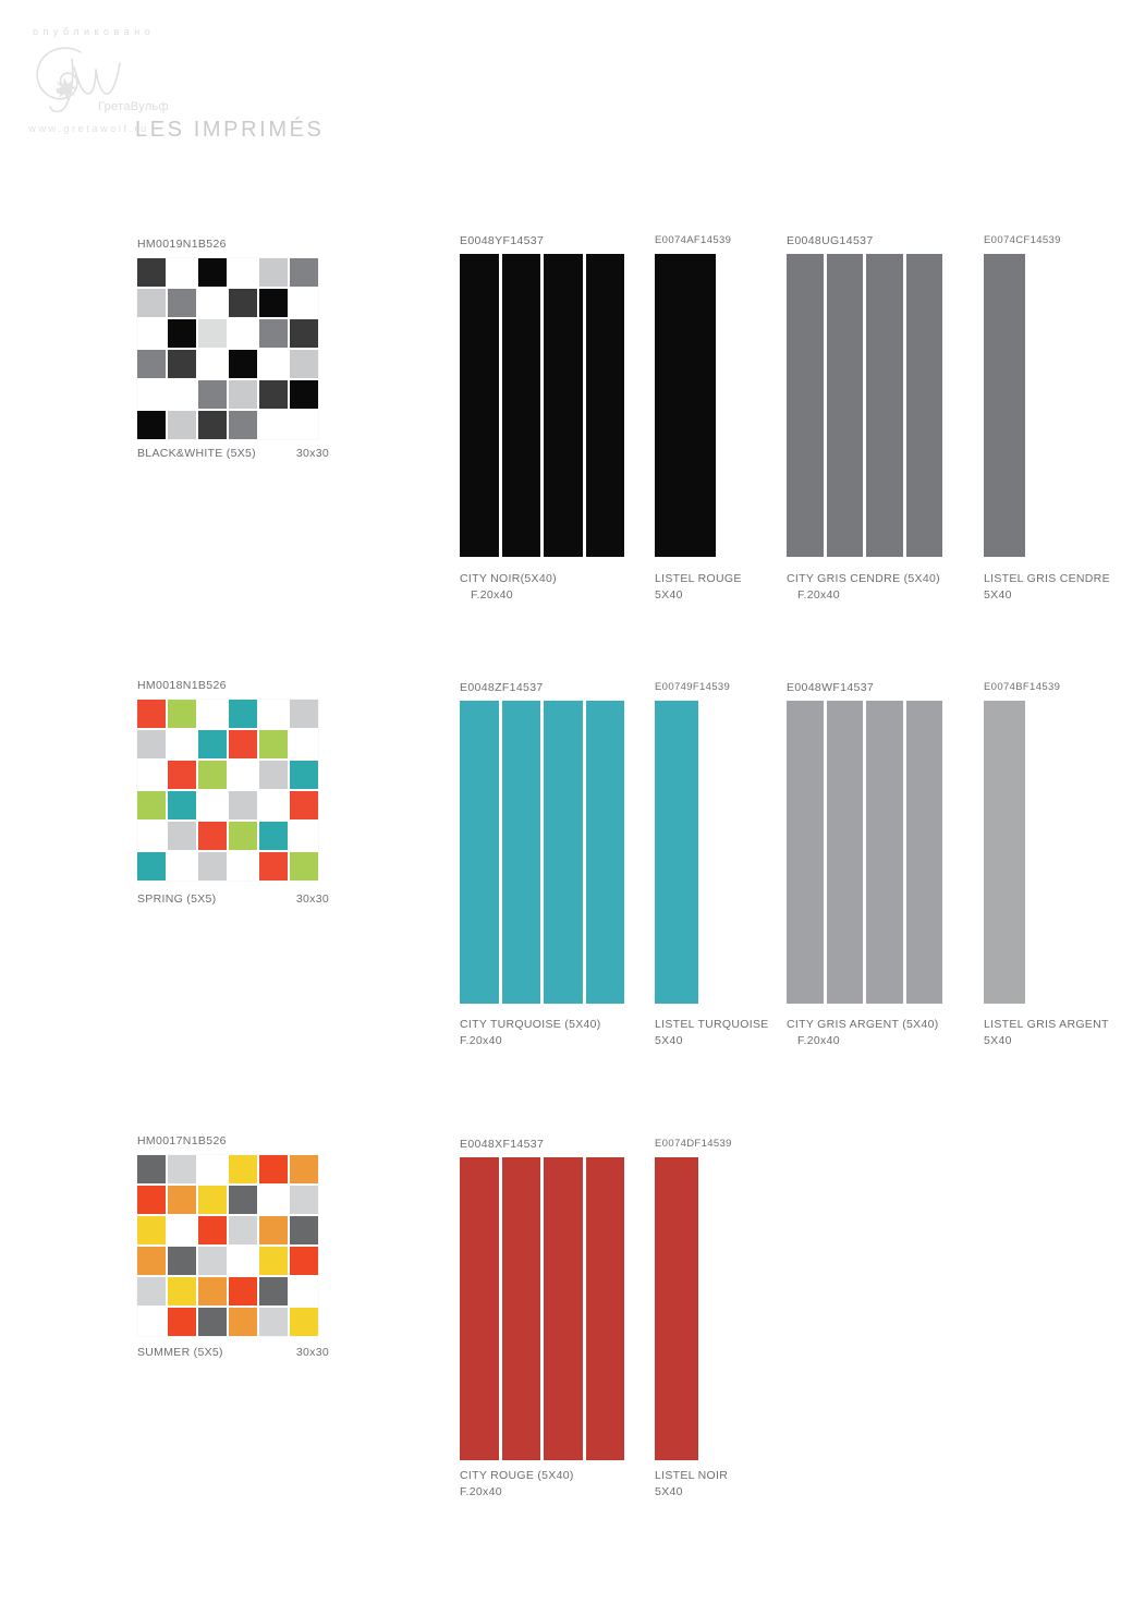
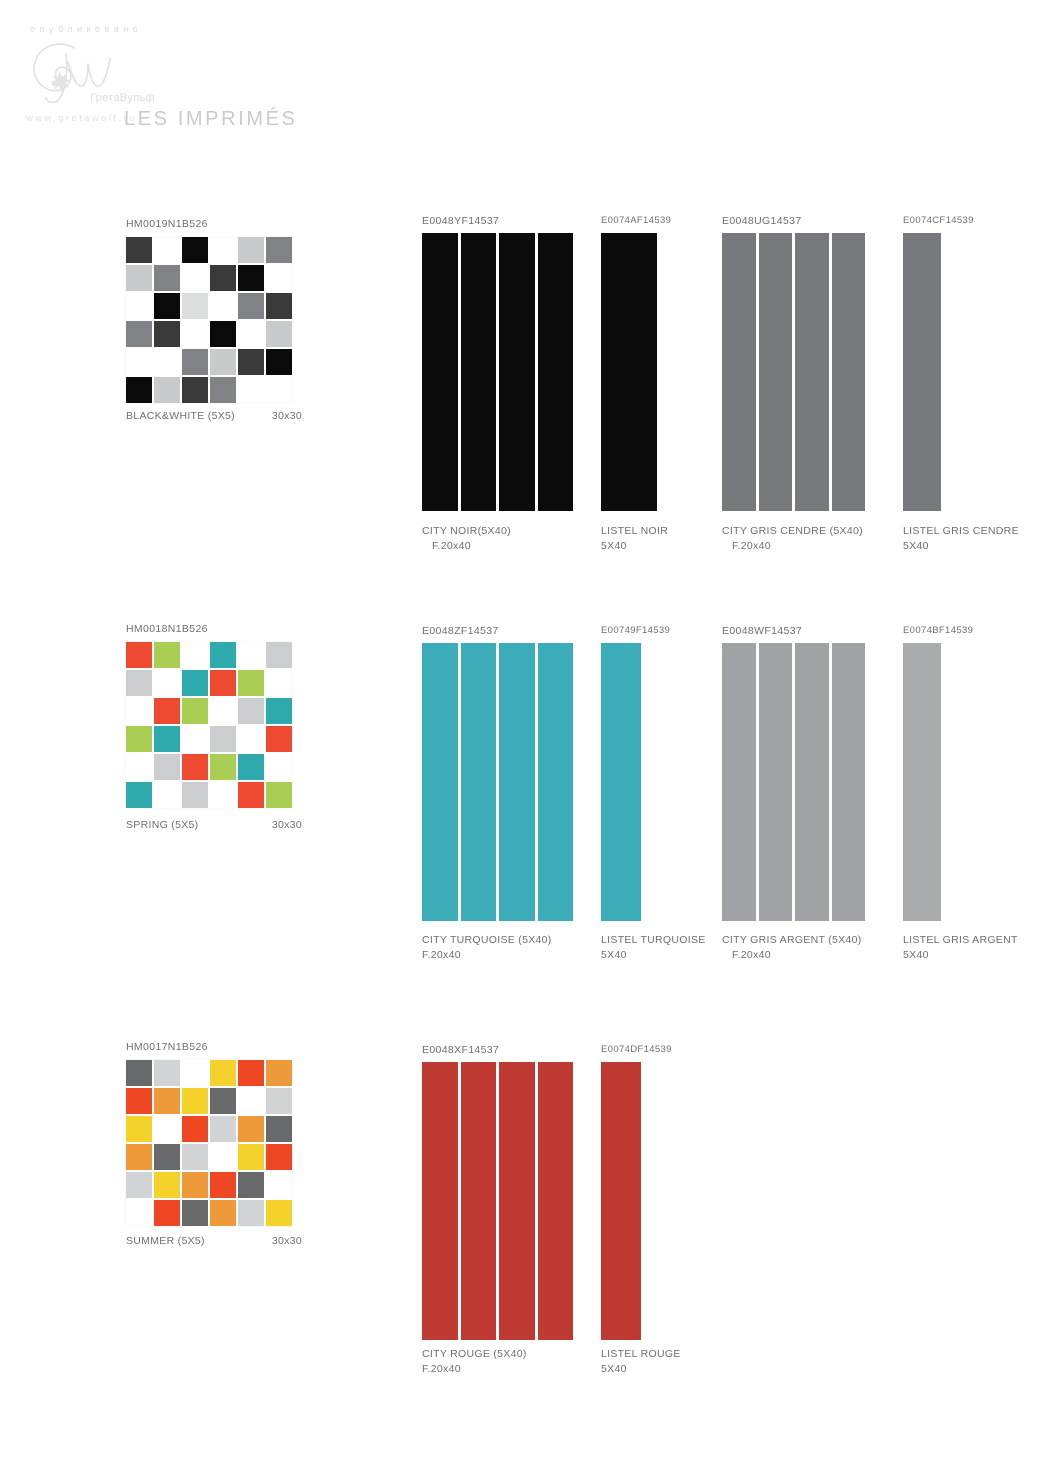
  опубликовано
  ГретаВульф
  www.gretawolf.ru
  LES IMPRIMÉS
  HM0019N1B526
  BLACK&WHITE (5X5)
  30x30
  E0048YF14537
  CITY NOIR(5X40)
  F.20x40
  E0074AF14539
- LISTEL ROUGE
+ LISTEL NOIR
  5X40
  E0048UG14537
  CITY GRIS CENDRE (5X40)
  F.20x40
  E0074CF14539
  LISTEL GRIS CENDRE
  5X40
  HM0018N1B526
  SPRING (5X5)
  30x30
  E0048ZF14537
  CITY TURQUOISE (5X40)
  F.20x40
  E00749F14539
  LISTEL TURQUOISE
  5X40
  E0048WF14537
  CITY GRIS ARGENT (5X40)
  F.20x40
  E0074BF14539
  LISTEL GRIS ARGENT
  5X40
  HM0017N1B526
  SUMMER (5X5)
  30x30
  E0048XF14537
  CITY ROUGE (5X40)
  F.20x40
  E0074DF14539
- LISTEL NOIR
+ LISTEL ROUGE
  5X40
